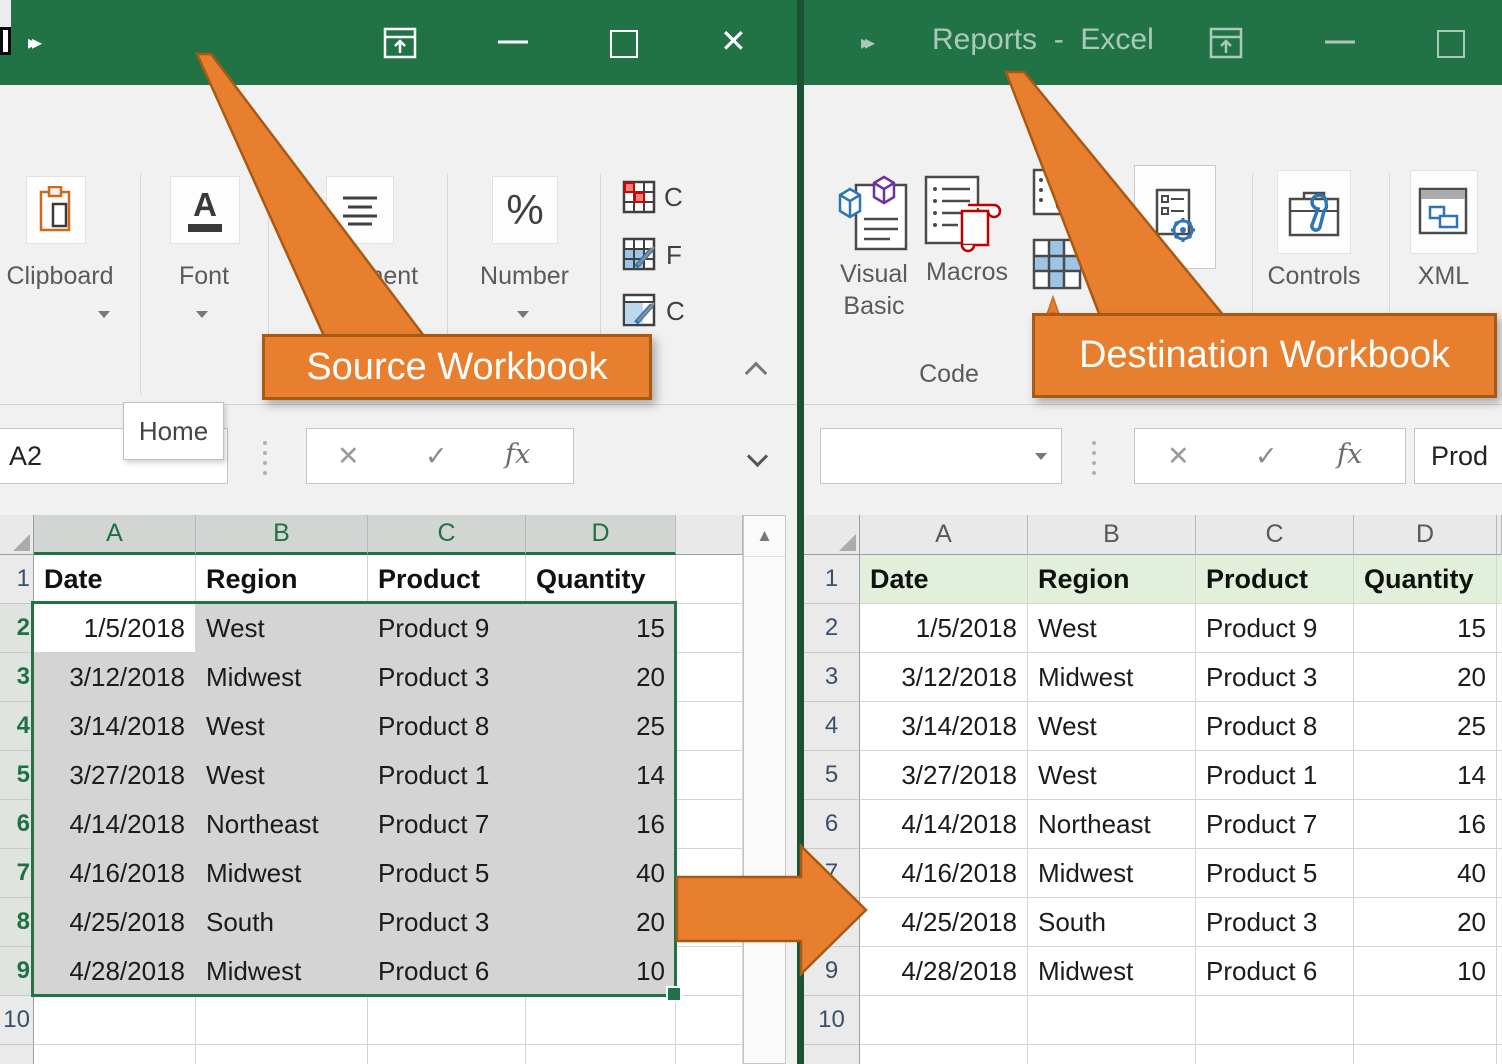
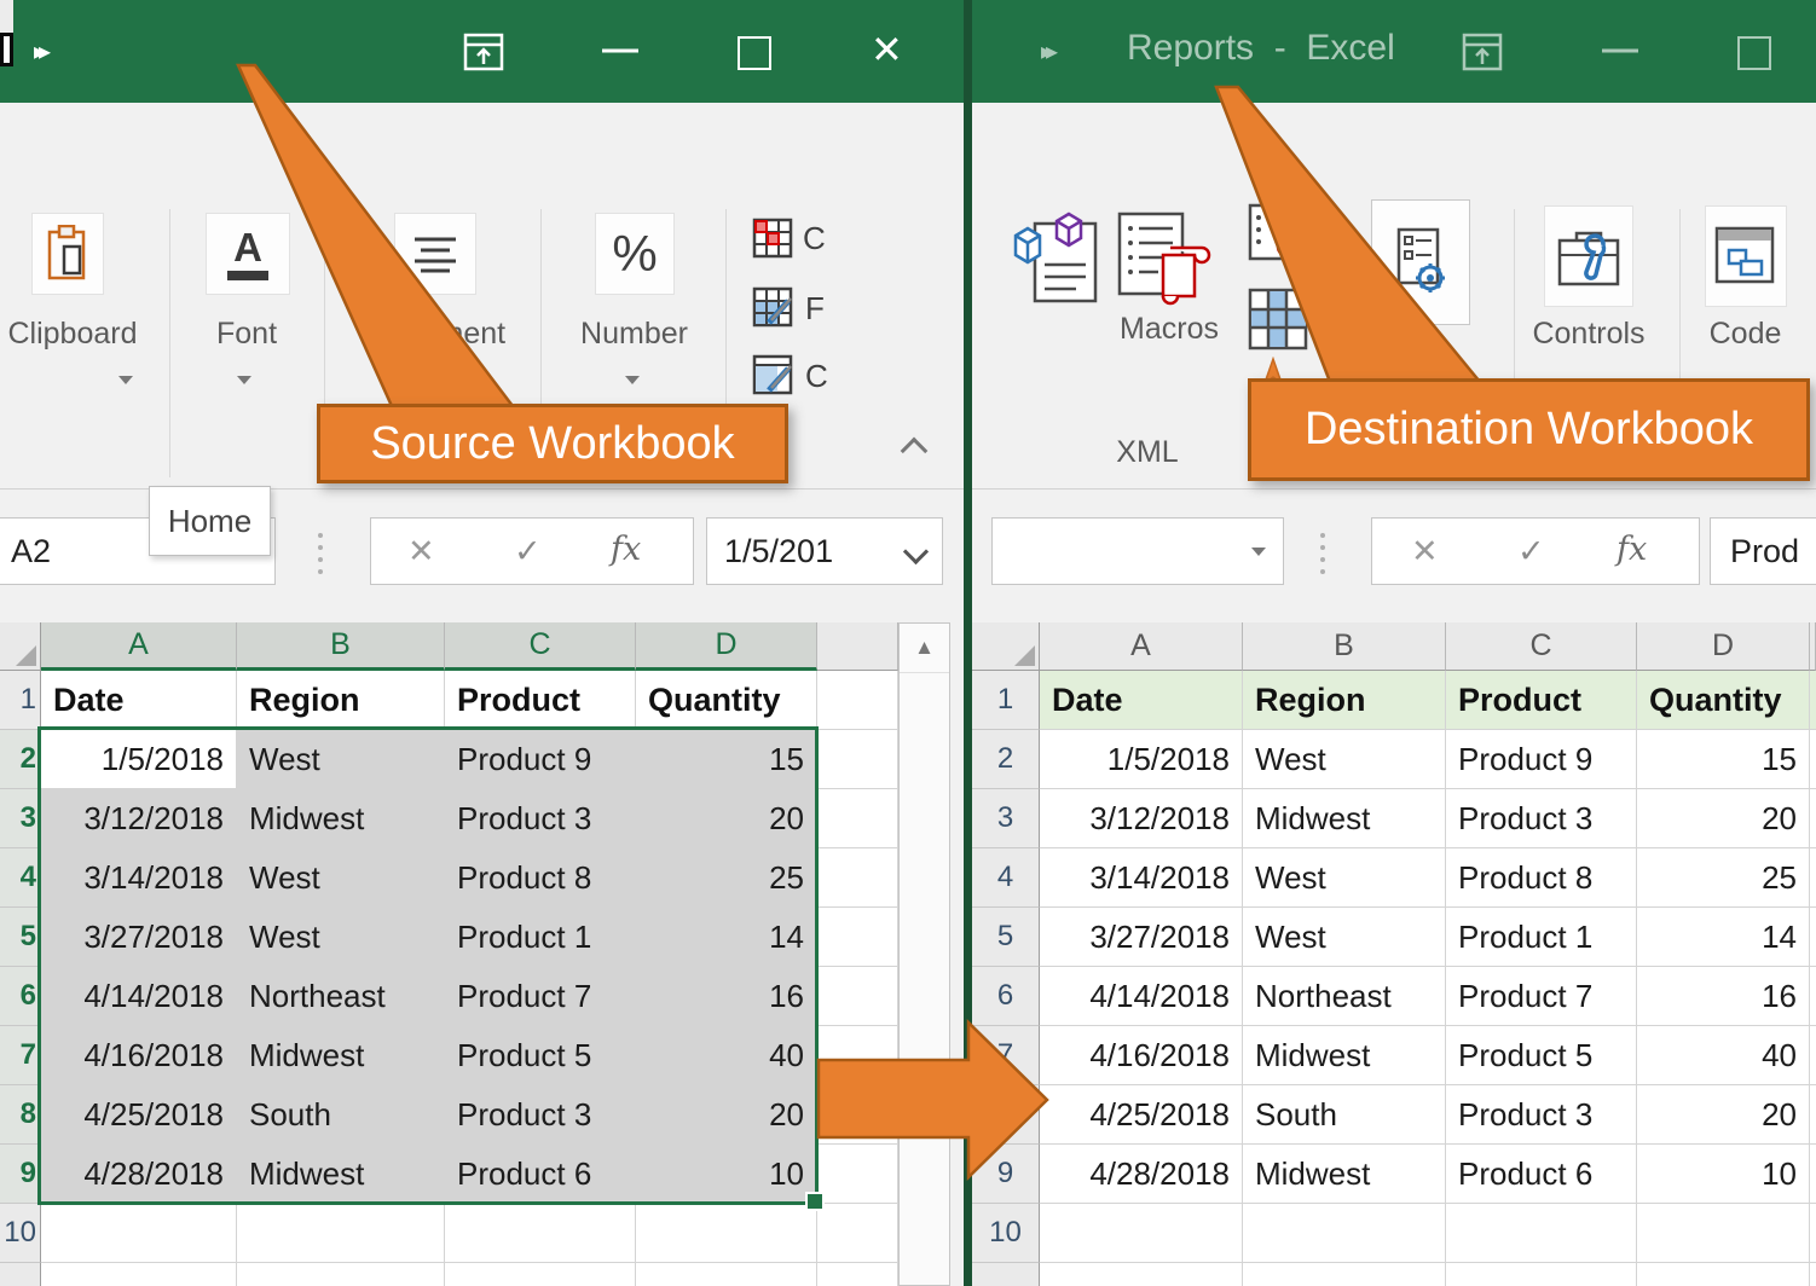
  ▸▸
  —
  ✕
  Clipboard
  A
  Font
  %
  Number
  C
  F
  C
  A2
  ✕
  ✓
  fx
+ 1/5/201
  A
  B
  C
  D
  1
  Date
  Region
  Product
  Quantity
  2
  1/5/2018
  West
  Product 9
  15
  3
  3/12/2018
  Midwest
  Product 3
  20
  4
  3/14/2018
  West
  Product 8
  25
  5
  3/27/2018
  West
  Product 1
  14
  6
  4/14/2018
  Northeast
  Product 7
  16
  7
  4/16/2018
  Midwest
  Product 5
  40
  8
  4/25/2018
  South
  Product 3
  20
  9
  4/28/2018
  Midwest
  Product 6
  10
  10
  ▲
  ▸▸
  Reports - Excel
  —
- Visual Basic
  Macros
- Code
+ XML
  Controls
- XML
+ Code
  ✕
  ✓
  fx
  Prod
  A
  B
  C
  D
  1
  Date
  Region
  Product
  Quantity
  2
  1/5/2018
  West
  Product 9
  15
  3
  3/12/2018
  Midwest
  Product 3
  20
  4
  3/14/2018
  West
  Product 8
  25
  5
  3/27/2018
  West
  Product 1
  14
  6
  4/14/2018
  Northeast
  Product 7
  16
  7
  4/16/2018
  Midwest
  Product 5
  40
  4/25/2018
  South
  Product 3
  20
  9
  4/28/2018
  Midwest
  Product 6
  10
  10
  Source Workbook
  Destination Workbook
  Home
